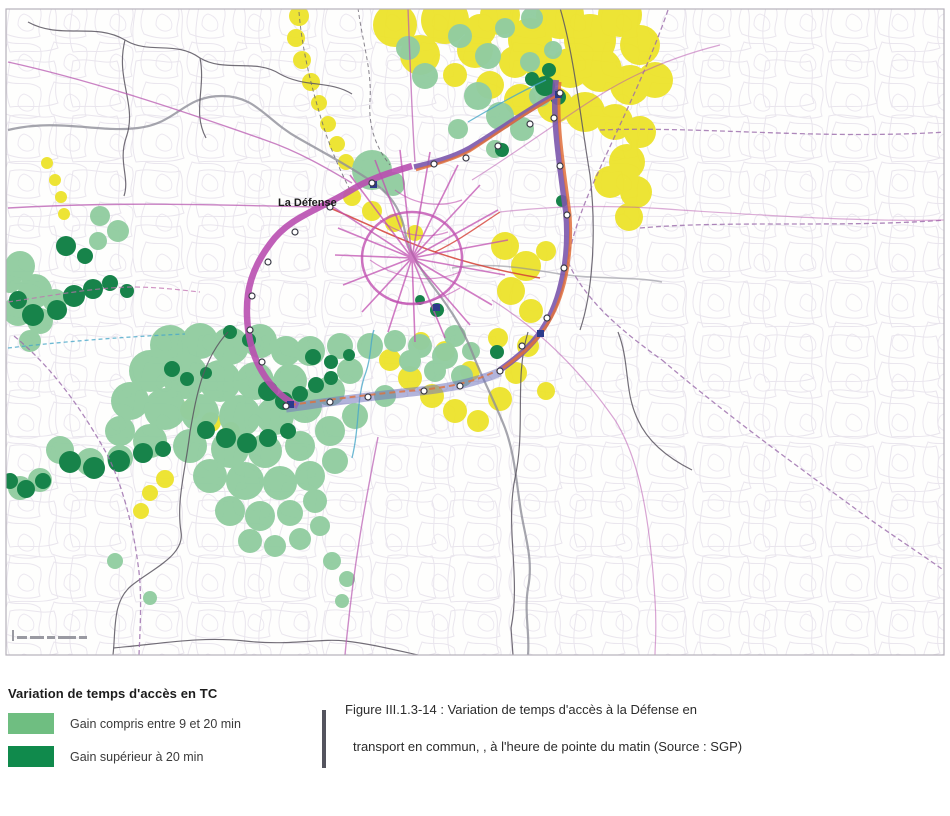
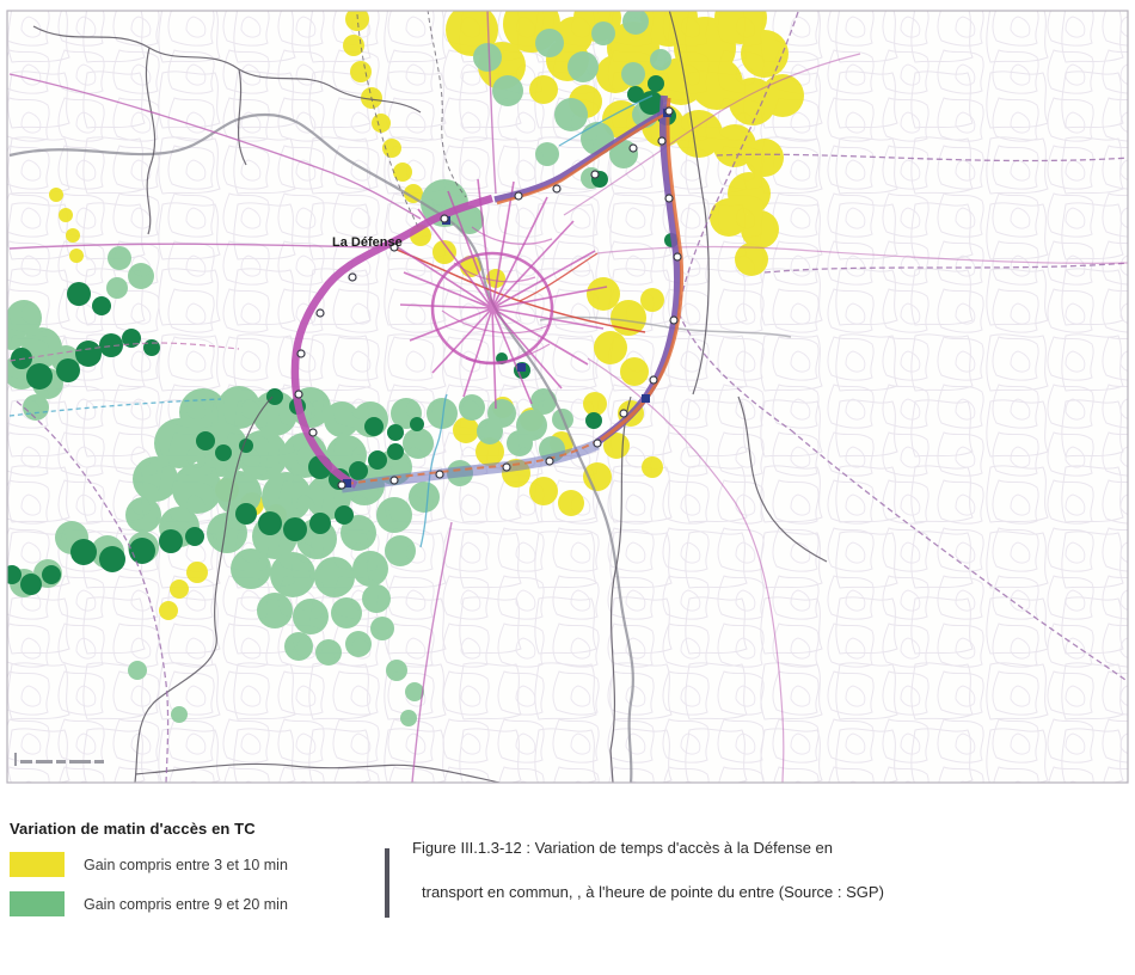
  La Défense
- Variation de temps d'accès en TC
+ Variation de matin d'accès en TC
+ Gain compris entre 3 et 10 min
  Gain compris entre 9 et 20 min
- Gain supérieur à 20 min
- Figure III.1.3-14 : Variation de temps d'accès à la Défense en
+ Figure III.1.3-12 : Variation de temps d'accès à la Défense en
- transport en commun, , à l'heure de pointe du matin (Source : SGP)
+ transport en commun, , à l'heure de pointe du entre (Source : SGP)
